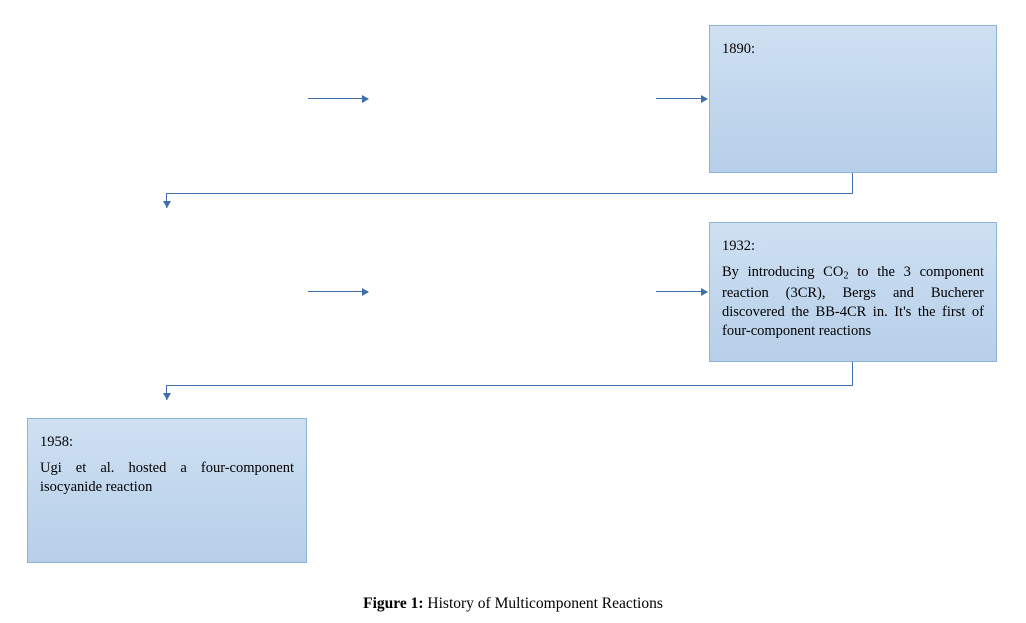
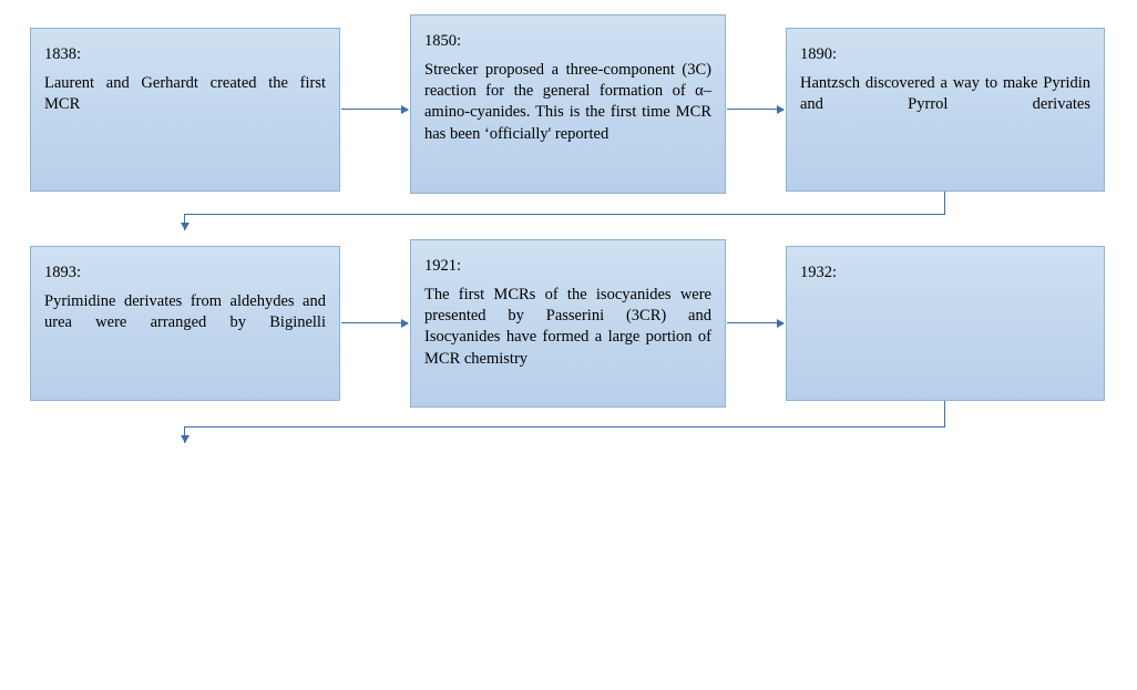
+ 1838:
+ Laurent and Gerhardt created the first MCR
+ 1850:
+ Strecker proposed a three-component (3C) reaction for the general formation of α–amino-cyanides. This is the first time MCR has been ‘officially' reported
  1890:
+ Hantzsch discovered a way to make Pyridin and Pyrrol derivates
+ 1893:
+ Pyrimidine derivates from aldehydes and urea were arranged by Biginelli
+ 1921:
+ The first MCRs of the isocyanides were presented by Passerini (3CR) and Isocyanides have formed a large portion of MCR chemistry
  1932:
- By introducing CO2 to the 3 component reaction (3CR), Bergs and Bucherer discovered the BB-4CR in. It's the first of four-component reactions
- 1958:
- Ugi et al. hosted a four-component isocyanide reaction
- Figure 1: History of Multicomponent Reactions
